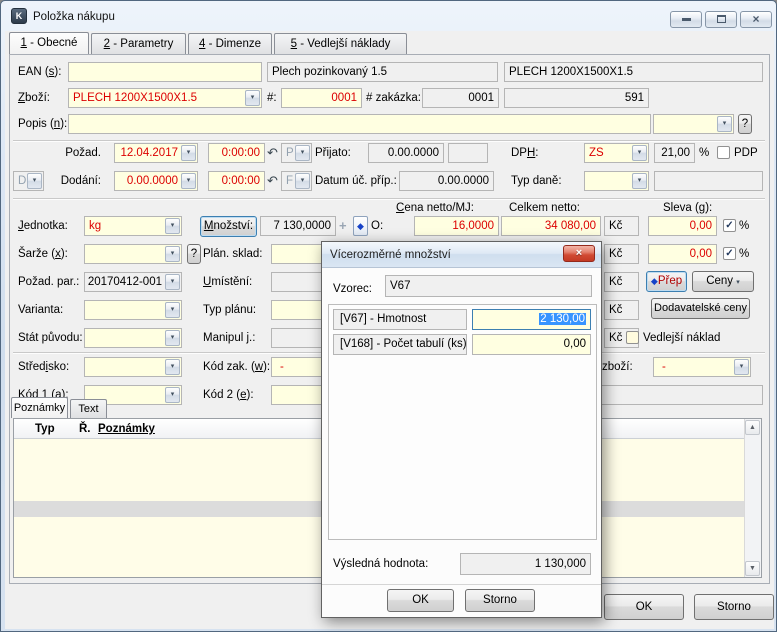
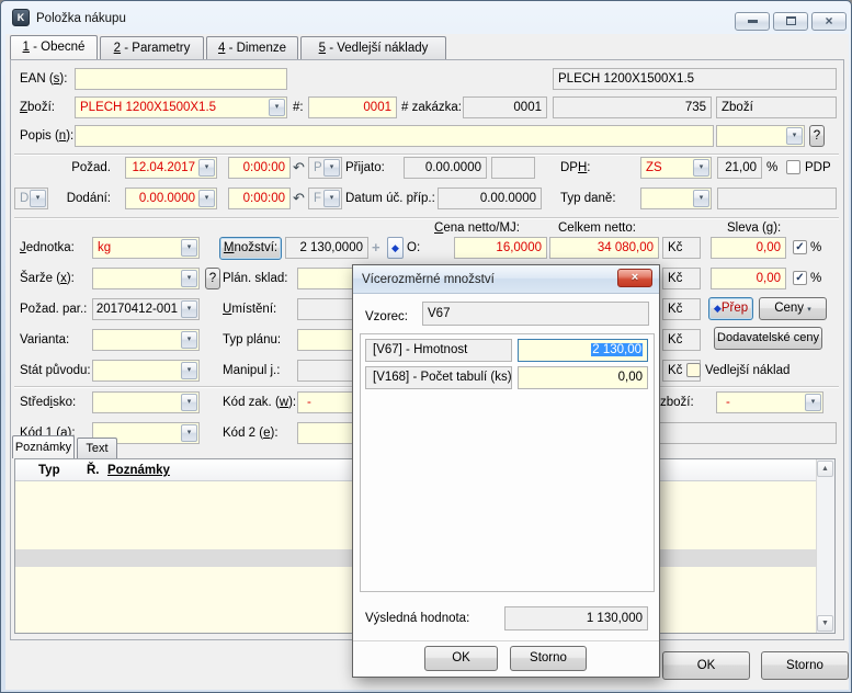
  K
  Položka nákupu
  ×
  1 - Obecné
  2 - Parametry
  4 - Dimenze
  5 - Vedlejší náklady
  EAN (s):
- Plech pozinkovaný 1.5
  PLECH 1200X1500X1.5
  Zboží:
  PLECH 1200X1500X1.5
  #:
  0001
  # zakázka:
  0001
- 591
+ 735
+ Zboží
  Popis (n):
  ?
  Požad.
  12.04.2017
  0:00:00
  ↶
  P
  Přijato:
  0.00.0000
  DPH:
  ZS
  21,00
  %
  PDP
  D
  Dodání:
  0.00.0000
  0:00:00
  ↶
  F
  Datum úč. příp.:
  0.00.0000
  Typ daně:
  Cena netto/MJ:
  Celkem netto:
  Sleva (g):
  Jednotka:
  kg
  Množství:
- 7 130,0000
+ 2 130,0000
  +
  ◆
  O:
  16,0000
  34 080,00
  Kč
  0,00
  ✓
  %
  Šarže (x):
  ?
  Plán. sklad:
  Kč
  0,00
  ✓
  %
  Požad. par.:
  20170412-001
  Umístění:
  Kč
  ◆Přep
  Ceny
  Varianta:
  Typ plánu:
  Kč
  Dodavatelské ceny
  Stát původu:
  Manipul j.:
  Kč
  Vedlejší náklad
  Středisko:
  Kód zak. (w):
  -
  zboží:
  -
  Kód 1 (a):
  Kód 2 (e):
  Poznámky
  Text
  Typ
  Ř.
  Poznámky
  OK
  Storno
  Vícerozměrné množství
  ×
  Vzorec:
  V67
  [V67] - Hmotnost
  2 130,00
  [V168] - Počet tabulí (ks)
  0,00
  Výsledná hodnota:
  1 130,000
  OK
  Storno
